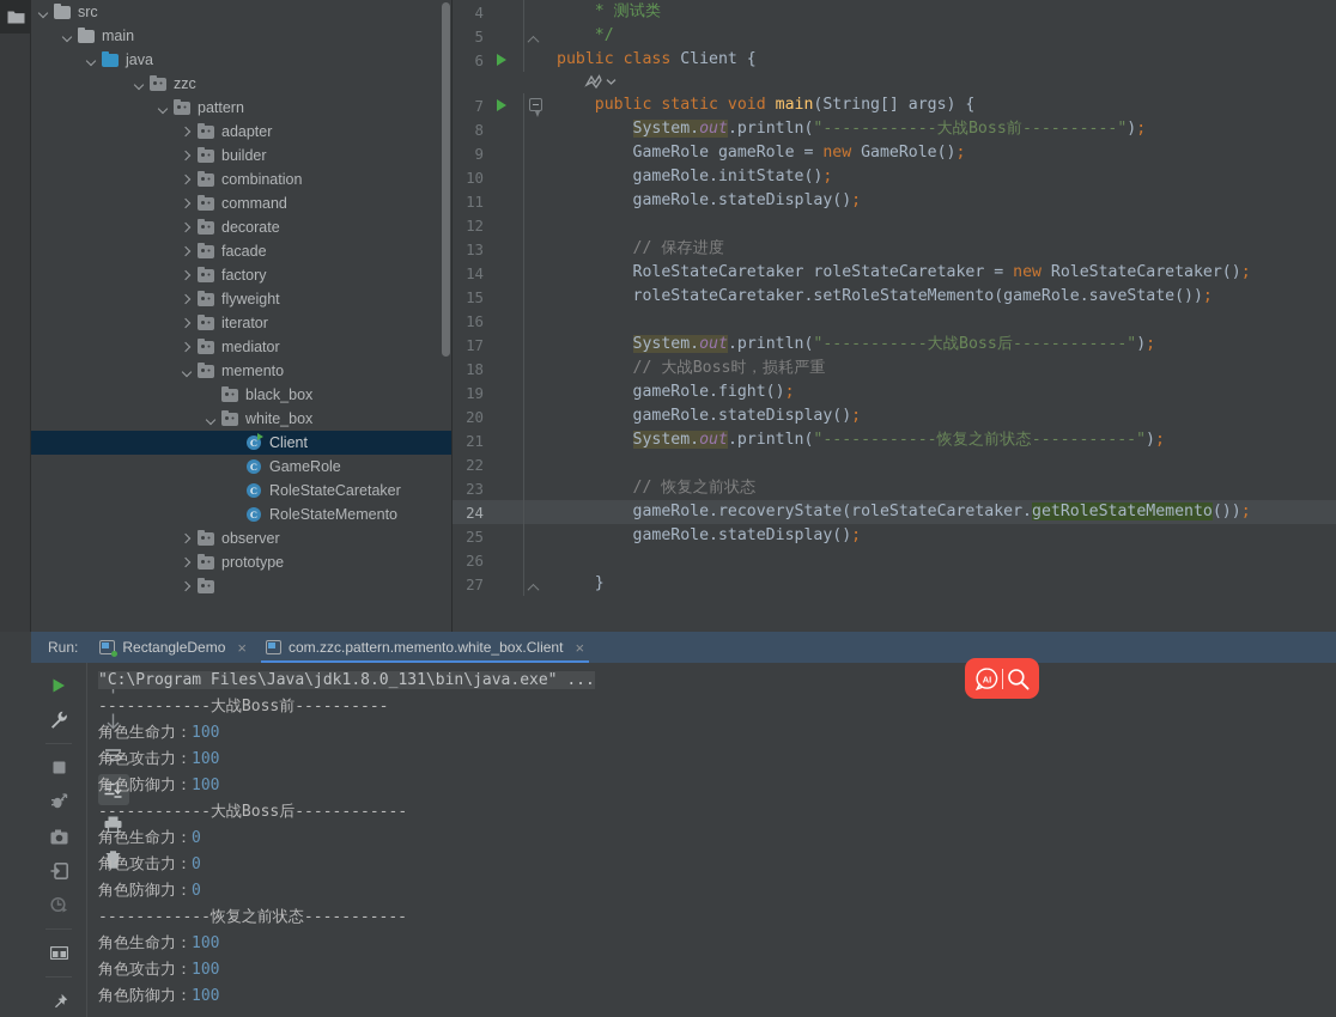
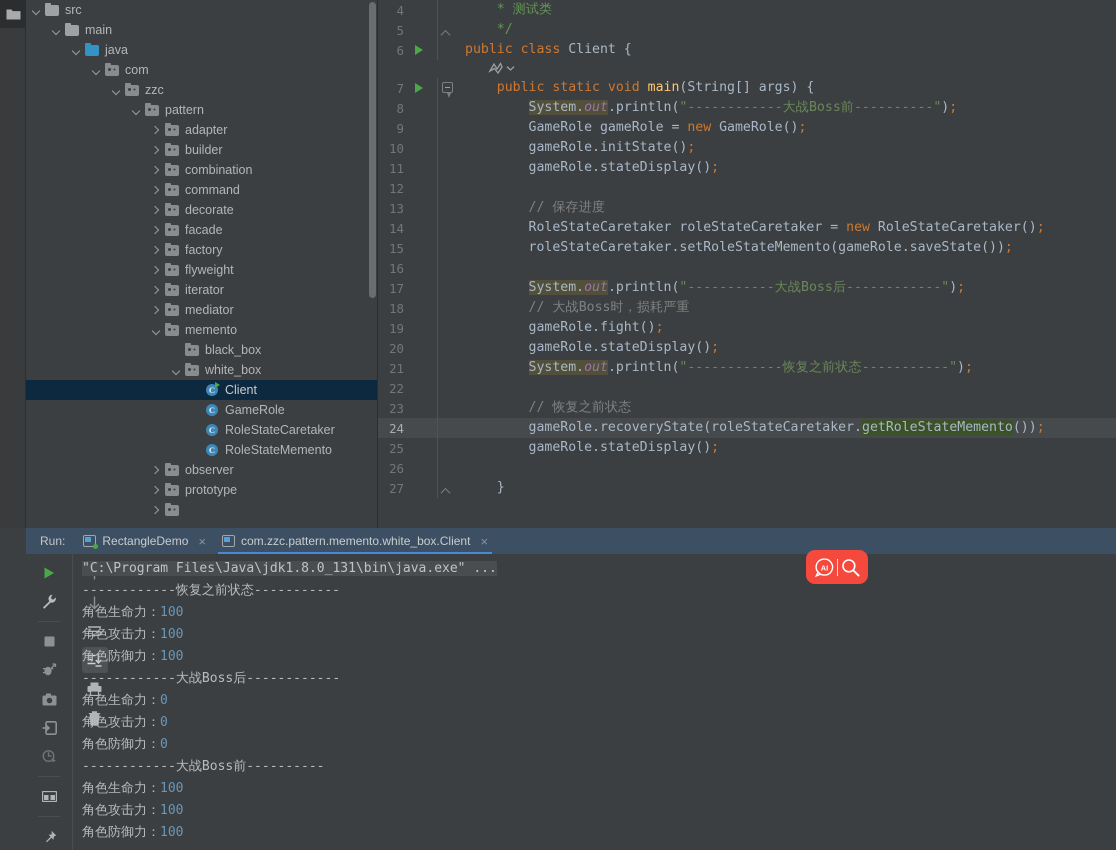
  src
  main
  java
+ com
  zzc
  pattern
  adapter
  builder
  combination
  command
  decorate
  facade
  factory
  flyweight
  iterator
  mediator
  memento
  black_box
  white_box
  C
  Client
  C
  GameRole
  C
  RoleStateCaretaker
  C
  RoleStateMemento
  observer
  prototype
  4
  * 测试类
  5
  */
  6
  public class Client {
  7
  public static void main(String[] args) {
  8
  System.out.println("------------大战Boss前----------");
  9
  GameRole gameRole = new GameRole();
  10
  gameRole.initState();
  11
  gameRole.stateDisplay();
  12
  13
  // 保存进度
  14
  RoleStateCaretaker roleStateCaretaker = new RoleStateCaretaker();
  15
  roleStateCaretaker.setRoleStateMemento(gameRole.saveState());
  16
  17
  System.out.println("-----------大战Boss后------------");
  18
  // 大战Boss时，损耗严重
  19
  gameRole.fight();
  20
  gameRole.stateDisplay();
  21
  System.out.println("------------恢复之前状态-----------");
  22
  23
  // 恢复之前状态
  24
  gameRole.recoveryState(roleStateCaretaker.getRoleStateMemento());
  25
  gameRole.stateDisplay();
  26
  27
  }
  Run:
  RectangleDemo
  ×
  com.zzc.pattern.memento.white_box.Client
  ×
  "C:\Program Files\Java\jdk1.8.0_131\bin\java.exe" ...
- ------------大战Boss前----------
+ ------------恢复之前状态-----------
  角色生命力：100
  角色攻击力：100
  角色防御力：100
  ------------大战Boss后------------
  角色生命力：0
  角色攻击力：0
  角色防御力：0
- ------------恢复之前状态-----------
+ ------------大战Boss前----------
  角色生命力：100
  角色攻击力：100
  角色防御力：100
  AI
